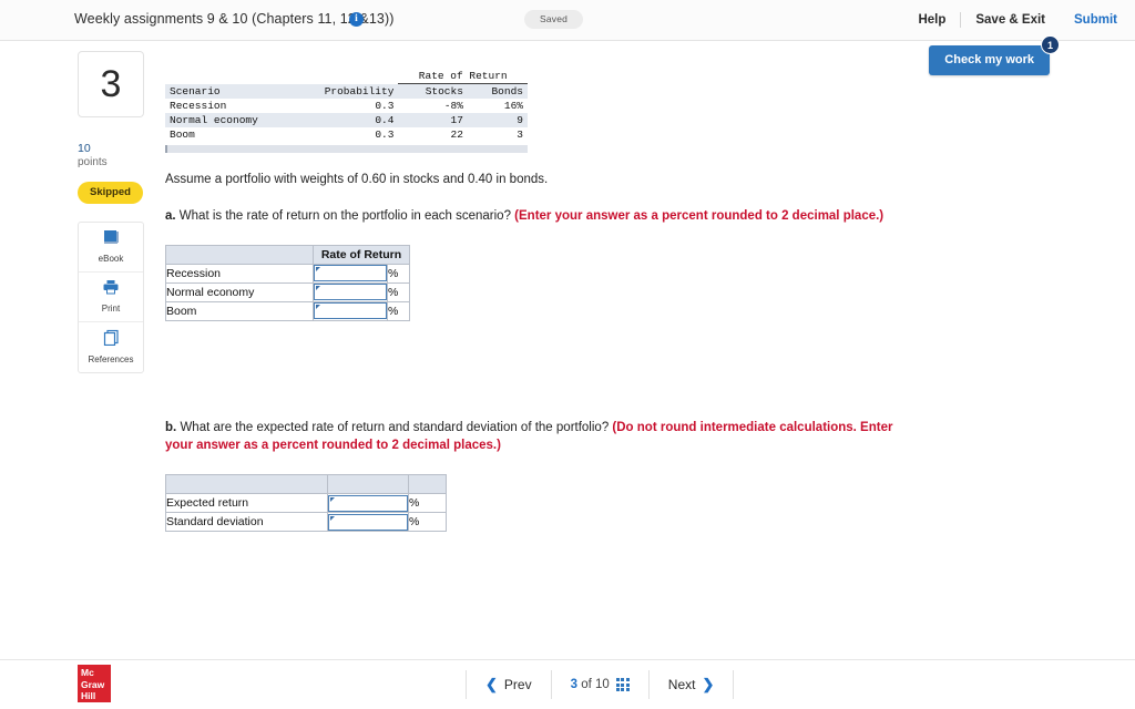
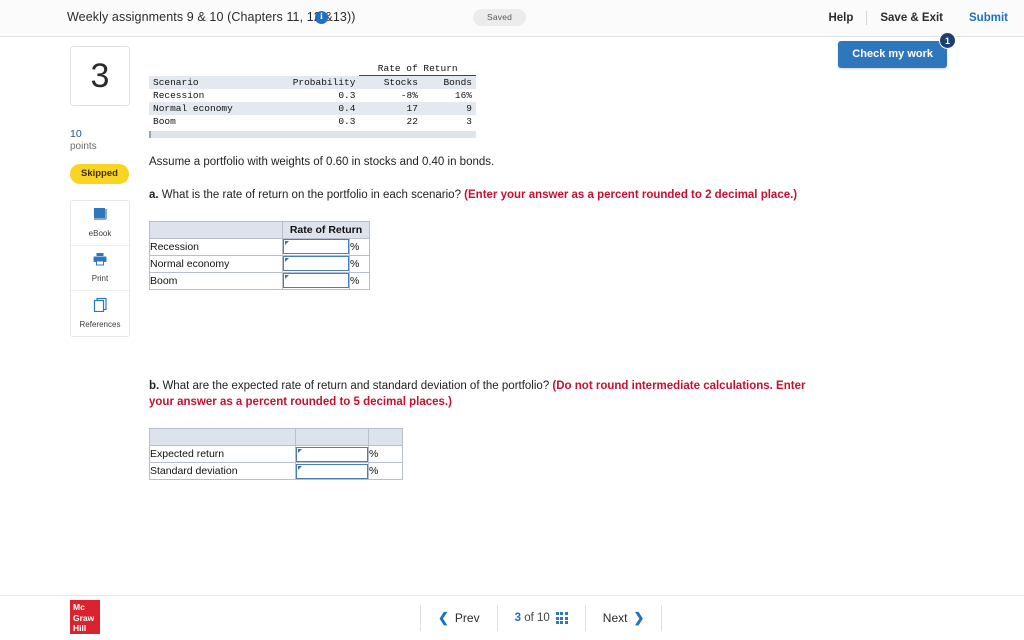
  Weekly assignments 9 & 10 (Chapters 11, 1 &13))
  i
  Saved
  Help
  Save & Exit
  Submit
  Check my work
  1
  3
  10
  points
  Skipped
  eBook
  Print
  References
  		Rate of Return
  Scenario	Probability	Stocks	Bonds
  Recession	0.3	-8%	16%
  Normal economy	0.4	17	9
  Boom	0.3	22	3
  Assume a portfolio with weights of 0.60 in stocks and 0.40 in bonds.
  a. What is the rate of return on the portfolio in each scenario? (Enter your answer as a percent rounded to 2 decimal place.)
  	Rate of Return
  Recession		%
  Normal economy		%
  Boom		%
- b. What are the expected rate of return and standard deviation of the portfolio? (Do not round intermediate calculations. Enter your answer as a percent rounded to 2 decimal places.)
+ b. What are the expected rate of return and standard deviation of the portfolio? (Do not round intermediate calculations. Enter your answer as a percent rounded to 5 decimal places.)
  Expected return		%
  Standard deviation		%
  Mc
  Graw
  Hill
  ❮
  Prev
  3 of 10
  Next
  ❯
